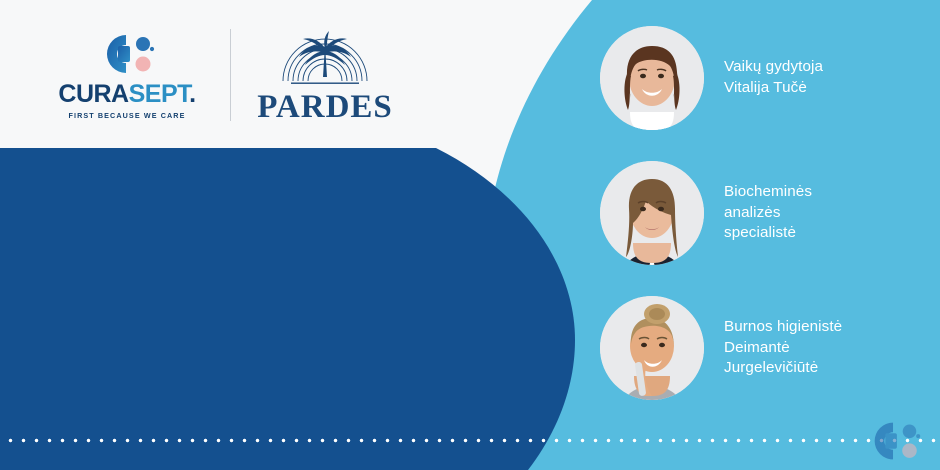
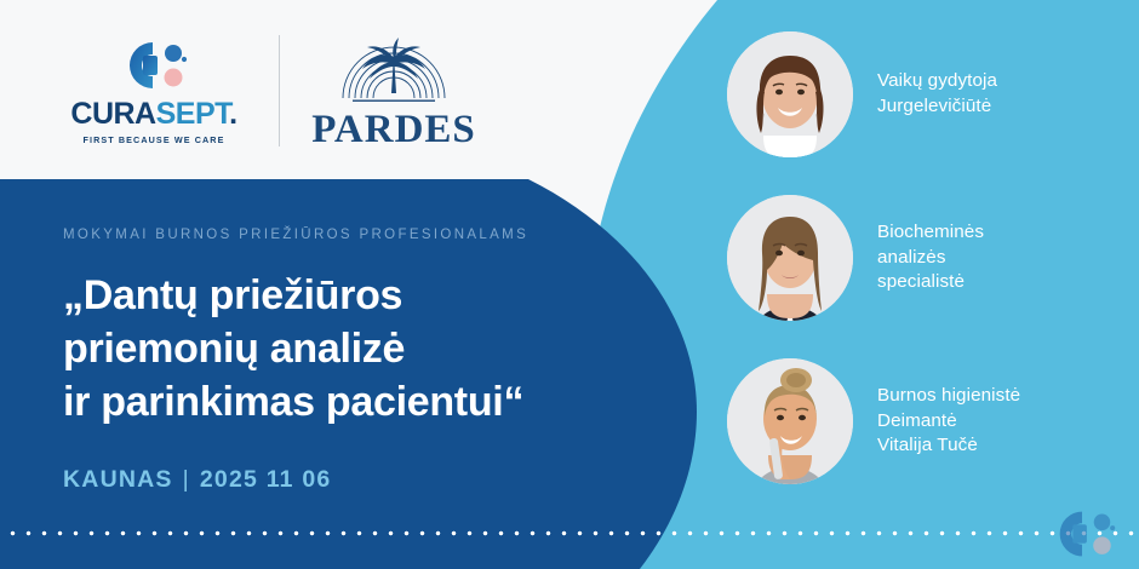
  CURASEPT.
  FIRST BECAUSE WE CARE
  PARDES
+ MOKYMAI BURNOS PRIEŽIŪROS PROFESIONALAMS
+ „Dantų priežiūros
+ priemonių analizė
+ ir parinkimas pacientui“
+ KAUNAS | 2025 11 06
  Vaikų gydytoja
- Vitalija Tučė
+ Jurgelevičiūtė
  Biocheminės
  analizės
  specialistė
  Burnos higienistė
  Deimantė
- Jurgelevičiūtė
+ Vitalija Tučė
